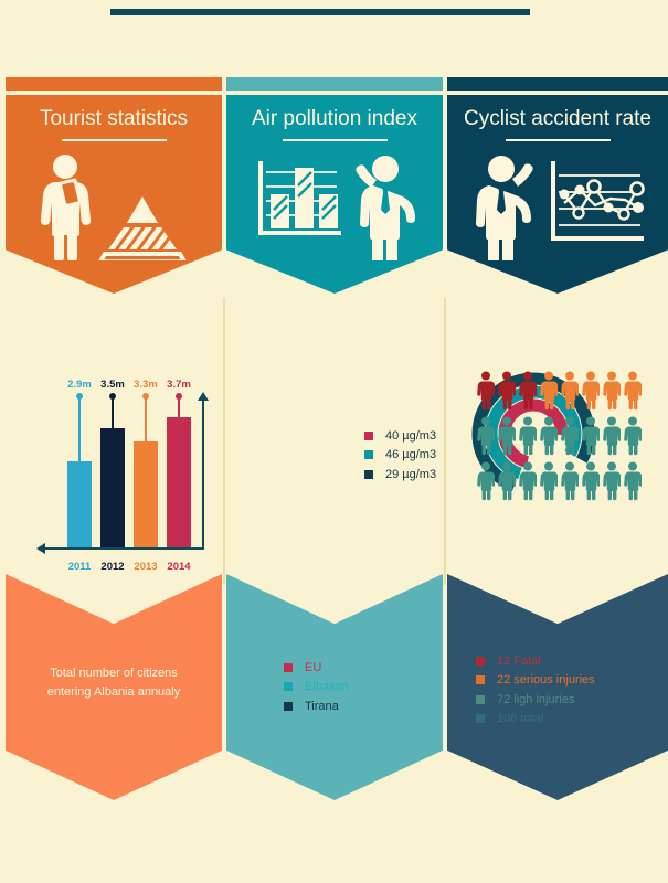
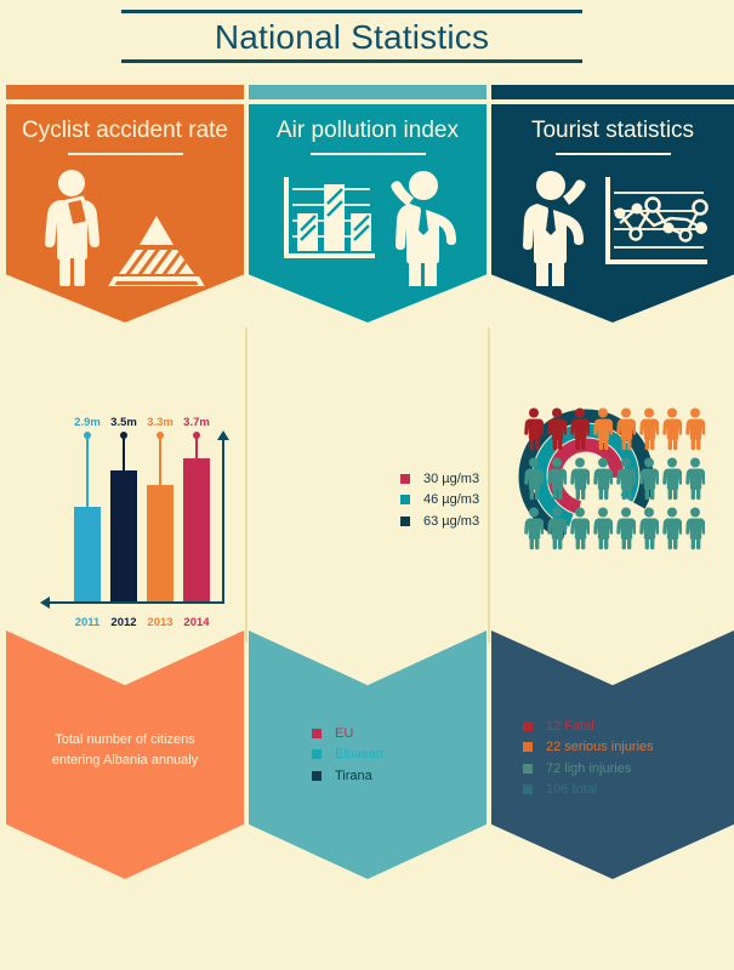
+ National Statistics
- Tourist statistics
+ Cyclist accident rate
  2.9m
  3.5m
  3.3m
  3.7m
  2011
  2012
  2013
  2014
  Total number of citizens
  entering Albania annualy
  Air pollution index
- 40 µg/m3
+ 30 µg/m3
  46 µg/m3
- 29 µg/m3
+ 63 µg/m3
  EU
  Elbasan
  Tirana
- Cyclist accident rate
+ Tourist statistics
  12 Fatal
  22 serious injuries
  72 ligh injuries
  106 total
